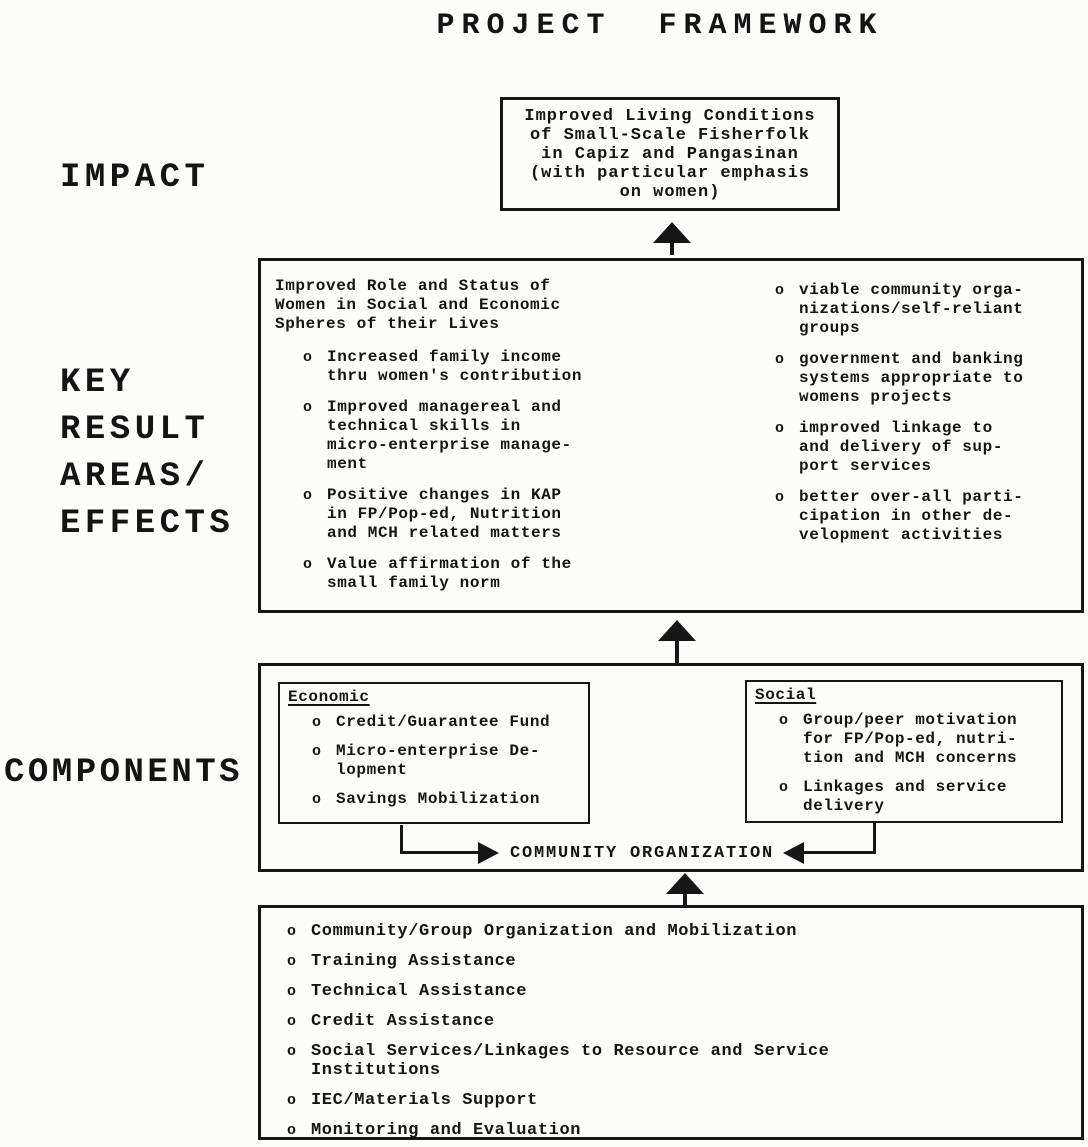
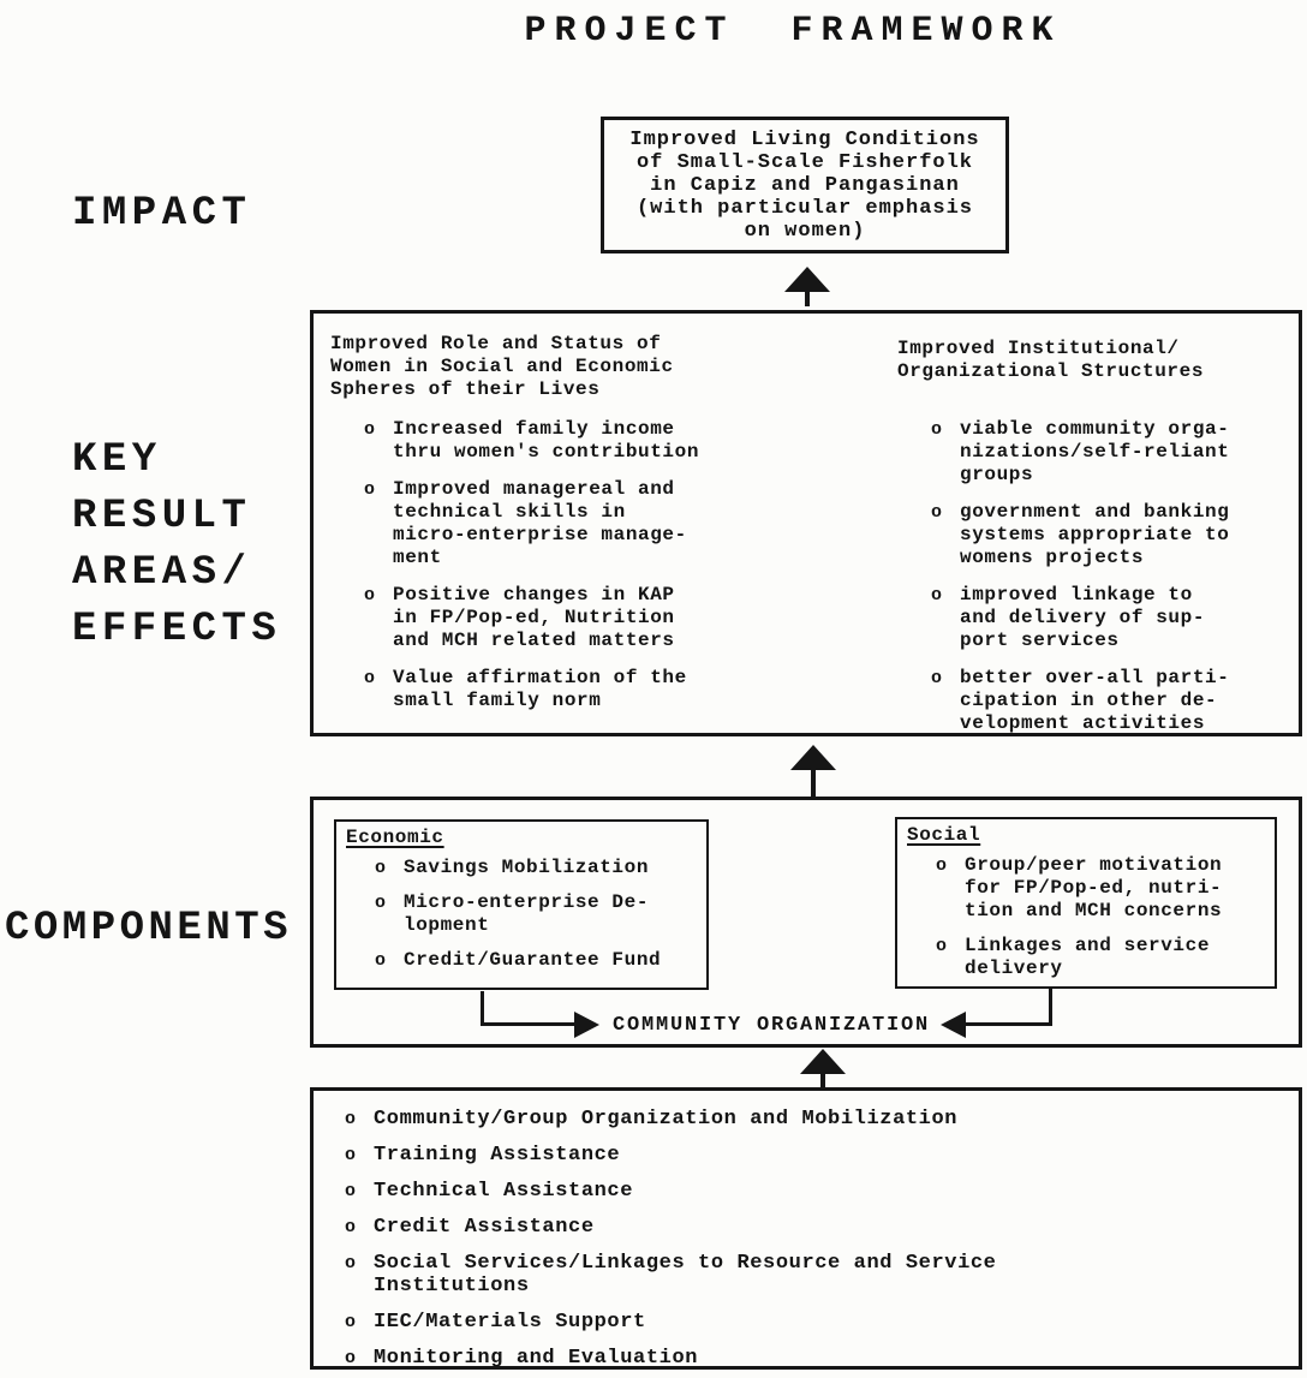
  PROJECT FRAMEWORK
  IMPACT
  KEY
  RESULT
  AREAS/
  EFFECTS
  COMPONENTS
  Improved Living Conditions
  of Small-Scale Fisherfolk
  in Capiz and Pangasinan
  (with particular emphasis
  on women)
  Improved Role and Status of
  Women in Social and Economic
  Spheres of their Lives
  o
  Increased family income
  thru women's contribution
  o
  Improved managereal and
  technical skills in
  micro-enterprise manage-
  ment
  o
  Positive changes in KAP
  in FP/Pop-ed, Nutrition
  and MCH related matters
  o
  Value affirmation of the
  small family norm
+ Improved Institutional/
+ Organizational Structures
  o
  viable community orga-
  nizations/self-reliant
  groups
  o
  government and banking
  systems appropriate to
  womens projects
  o
  improved linkage to
  and delivery of sup-
  port services
  o
  better over-all parti-
  cipation in other de-
  velopment activities
  Economic
  o
- Credit/Guarantee Fund
+ Savings Mobilization
  o
  Micro-enterprise De-
  lopment
  o
- Savings Mobilization
+ Credit/Guarantee Fund
  Social
  o
  Group/peer motivation
  for FP/Pop-ed, nutri-
  tion and MCH concerns
  o
  Linkages and service
  delivery
  COMMUNITY ORGANIZATION
  o
  Community/Group Organization and Mobilization
  o
  Training Assistance
  o
  Technical Assistance
  o
  Credit Assistance
  o
  Social Services/Linkages to Resource and Service
  Institutions
  o
  IEC/Materials Support
  o
  Monitoring and Evaluation
